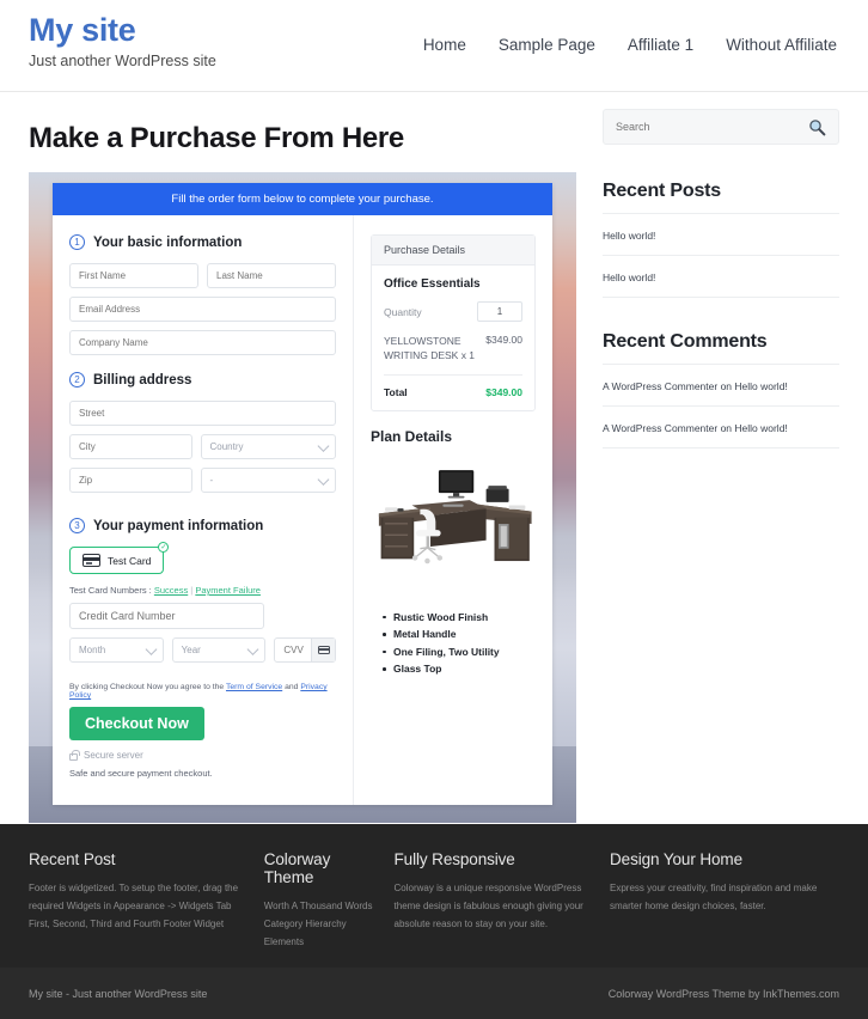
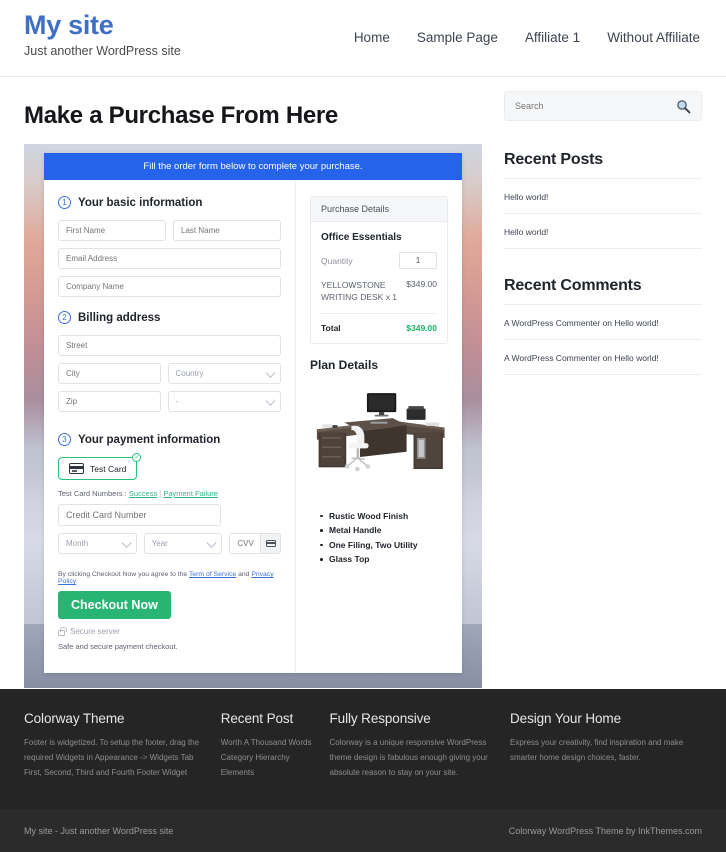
  My site
  Just another WordPress site
  Home
  Sample Page
  Affiliate 1
  Without Affiliate
  Make a Purchase From Here
  Fill the order form below to complete your purchase.
  1
  Your basic information
  First Name
  Last Name
  Email Address
  Company Name
  2
  Billing address
  Street
  City
  Country
  Zip
  -
  3
  Your payment information
  Test Card
  Test Card Numbers : Success | Payment Failure
  Credit Card Number
  Month
  Year
  CVV
  Checkout Now
  Secure server
  Safe and secure payment checkout.
  Purchase Details
  Office Essentials
  Quantity
  1
  YELLOWSTONE WRITING DESK x 1
  $349.00
  Total
  $349.00
  Plan Details
  Rustic Wood Finish
  Metal Handle
  One Filing, Two Utility
  Glass Top
  Search
  Recent Posts
  Hello world!
  Hello world!
  Recent Comments
  A WordPress Commenter on Hello world!
  A WordPress Commenter on Hello world!
- Recent Post
+ Colorway Theme
  Footer is widgetized. To setup the footer, drag the required Widgets in Appearance -> Widgets Tab First, Second, Third and Fourth Footer Widget
- Colorway Theme
+ Recent Post
  Worth A Thousand Words
  Category Hierarchy
  Elements
  Fully Responsive
  Colorway is a unique responsive WordPress theme design is fabulous enough giving your absolute reason to stay on your site.
  Design Your Home
  Express your creativity, find inspiration and make smarter home design choices, faster.
  My site - Just another WordPress site
  Colorway WordPress Theme by InkThemes.com
